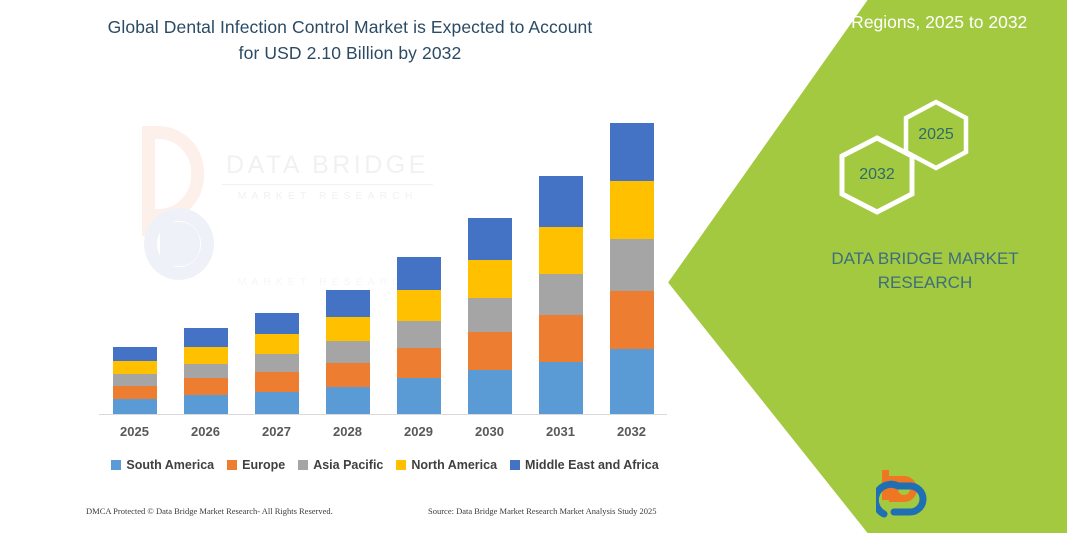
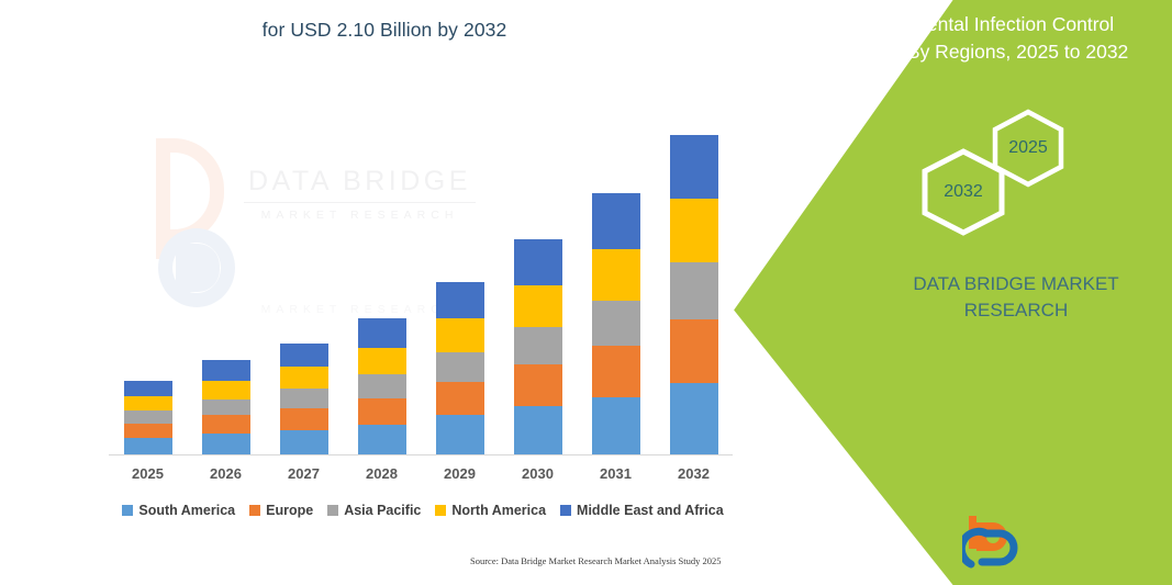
- Global Dental Infection Control Market is Expected to Account
  for USD 2.10 Billion by 2032
  2025
  2026
  2027
  2028
  2029
  2030
  2031
  2032
  South America
  Europe
  Asia Pacific
  North America
  Middle East and Africa
- DMCA Protected © Data Bridge Market Research- All Rights Reserved.
  Source: Data Bridge Market Research Market Analysis Study 2025
+ Global Dental Infection Control
  Market, By Regions, 2025 to 2032
  2032
  2025
  DATA BRIDGE MARKET
  RESEARCH
